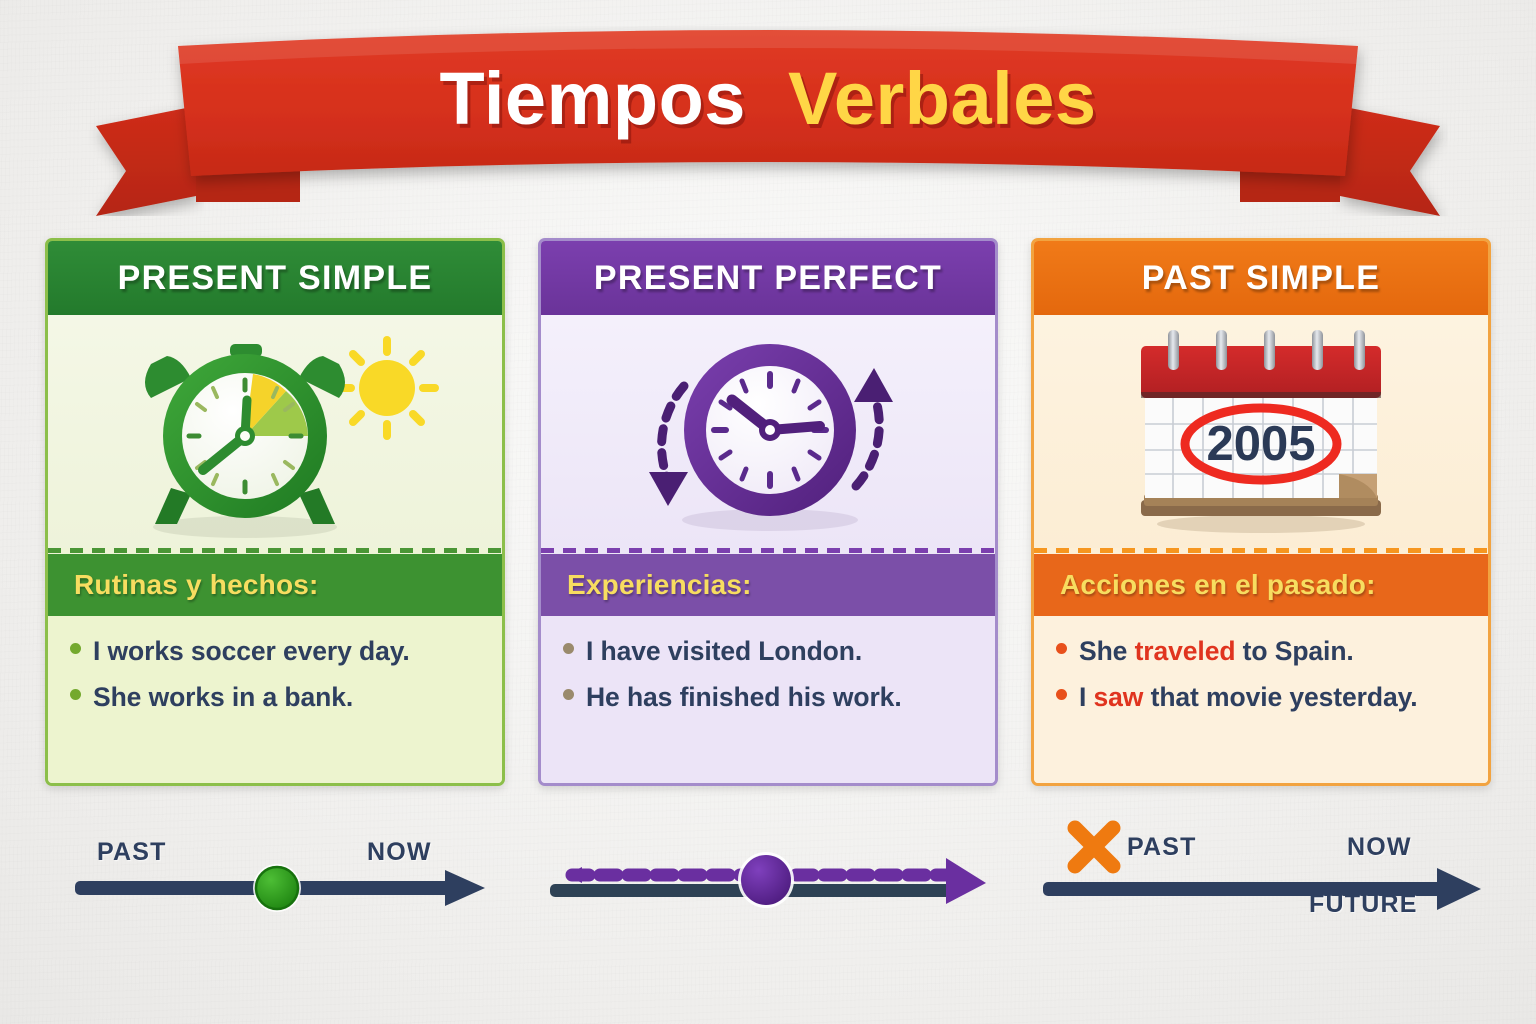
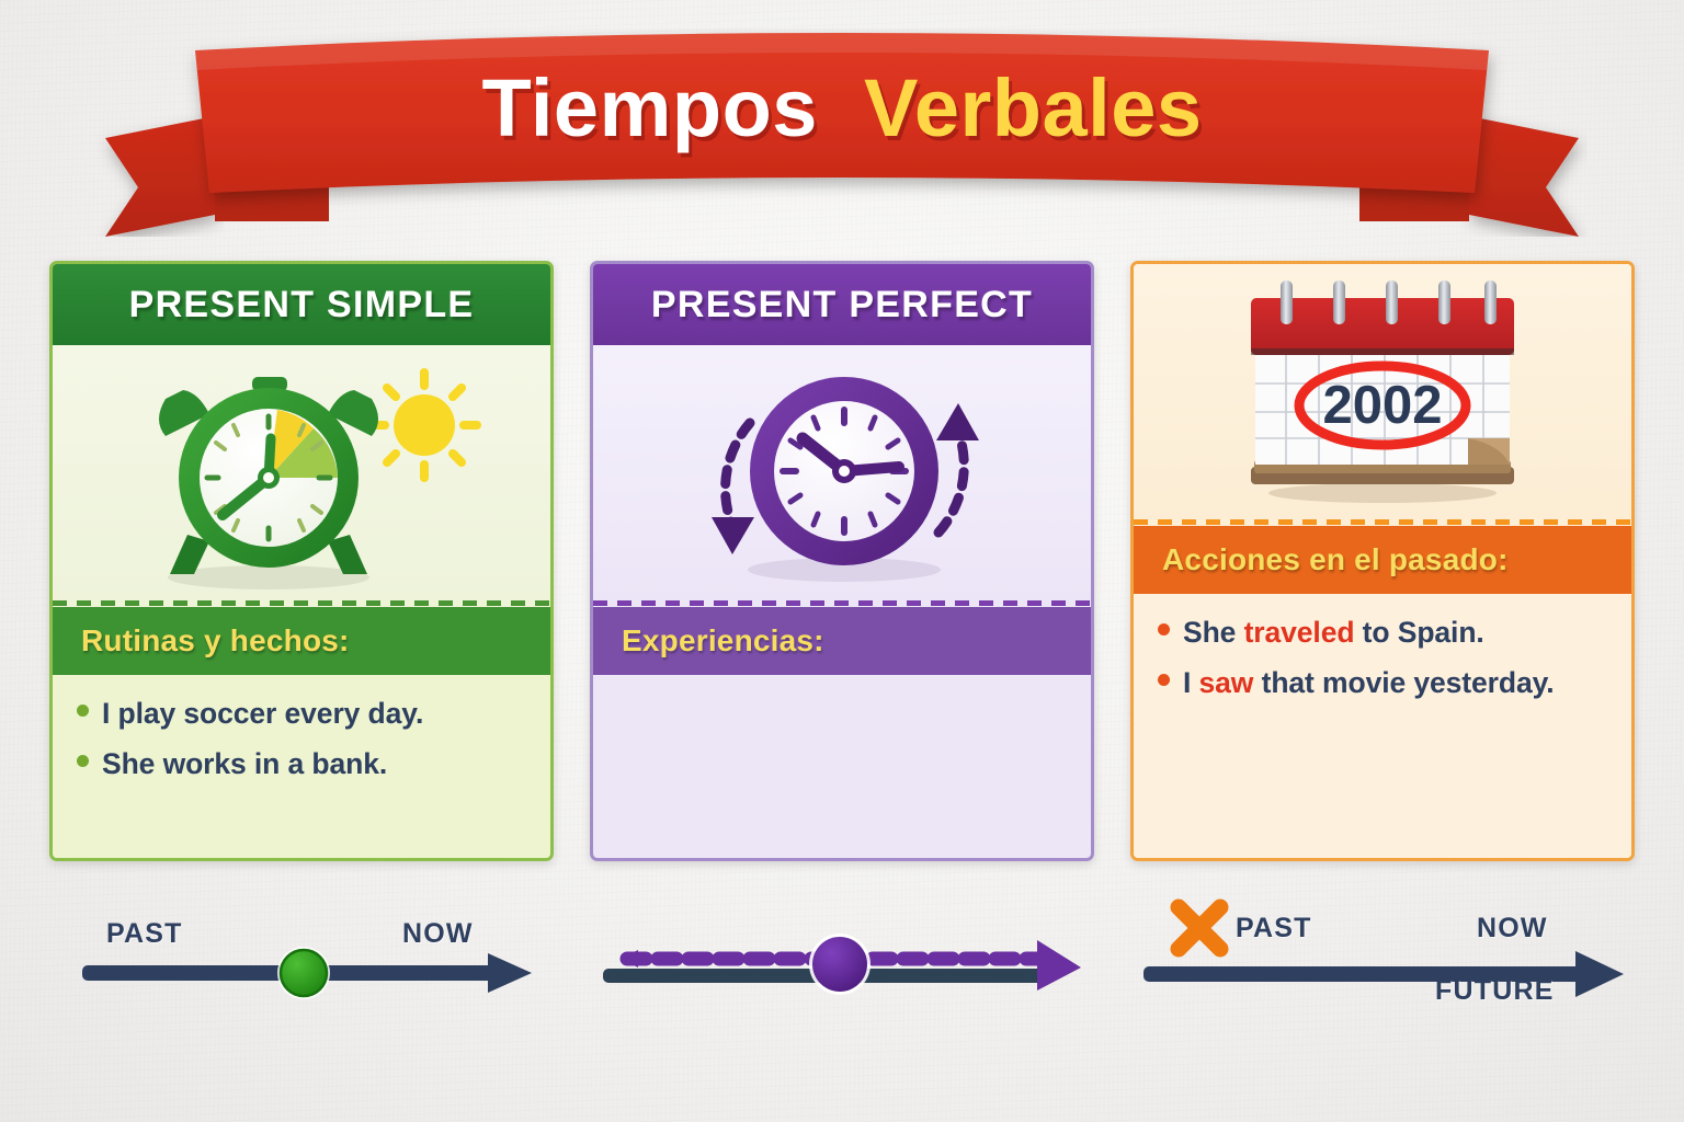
  Tiempos Verbales
  PRESENT SIMPLE
  Rutinas y hechos:
- I works soccer every day.
+ I play soccer every day.
  She works in a bank.
  PRESENT PERFECT
  Experiencias:
- I have visited London.
- He has finished his work.
- PAST SIMPLE
- 2005
+ 2002
  Acciones en el pasado:
  She traveled to Spain.
  I saw that movie yesterday.
  PAST
  NOW
  PAST
  NOW
  FUTURE
